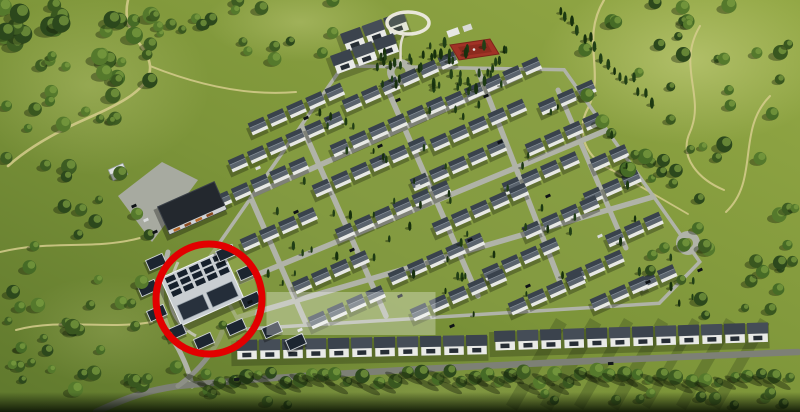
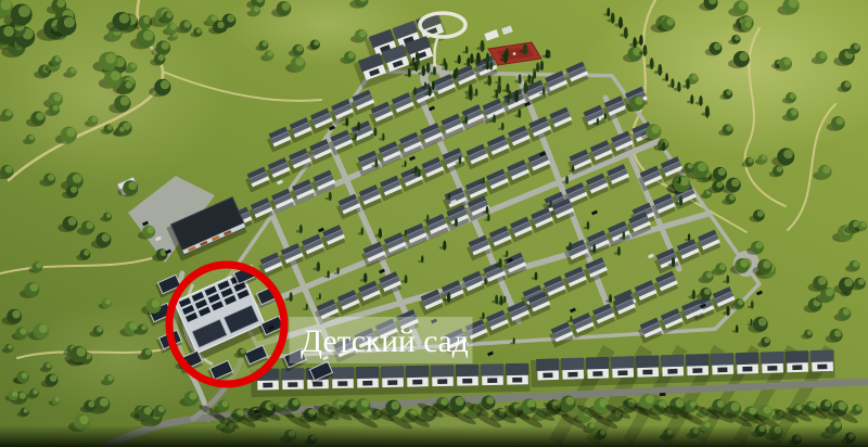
+ Детский сад
